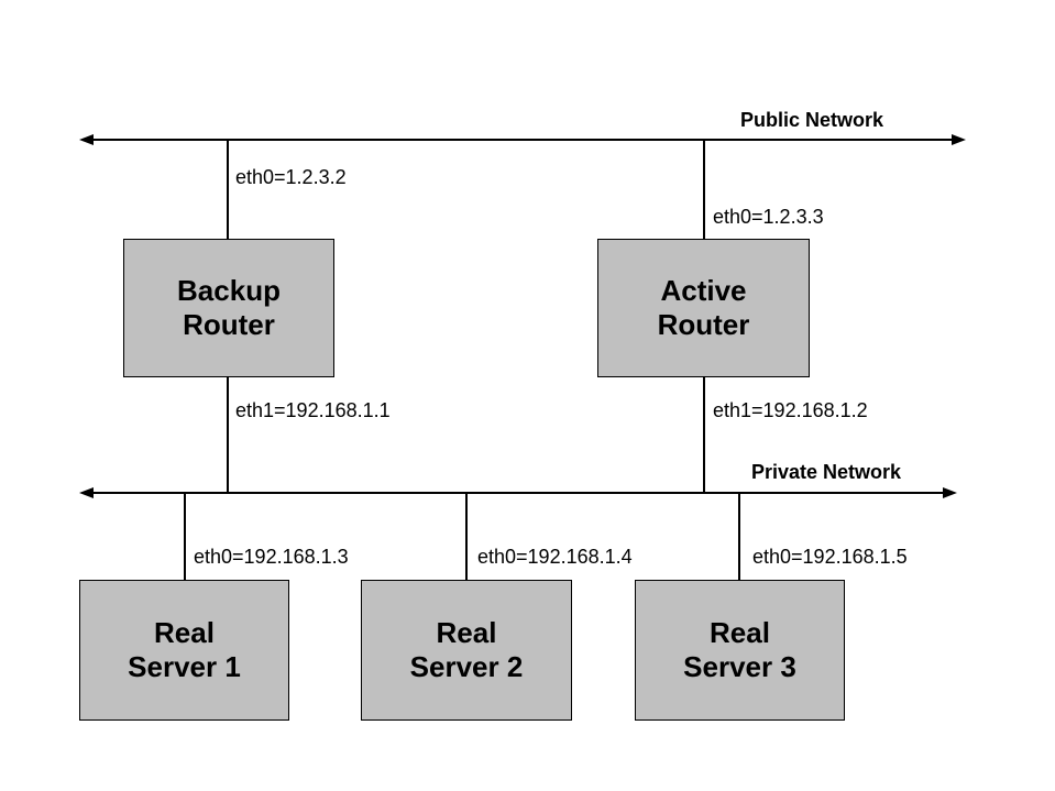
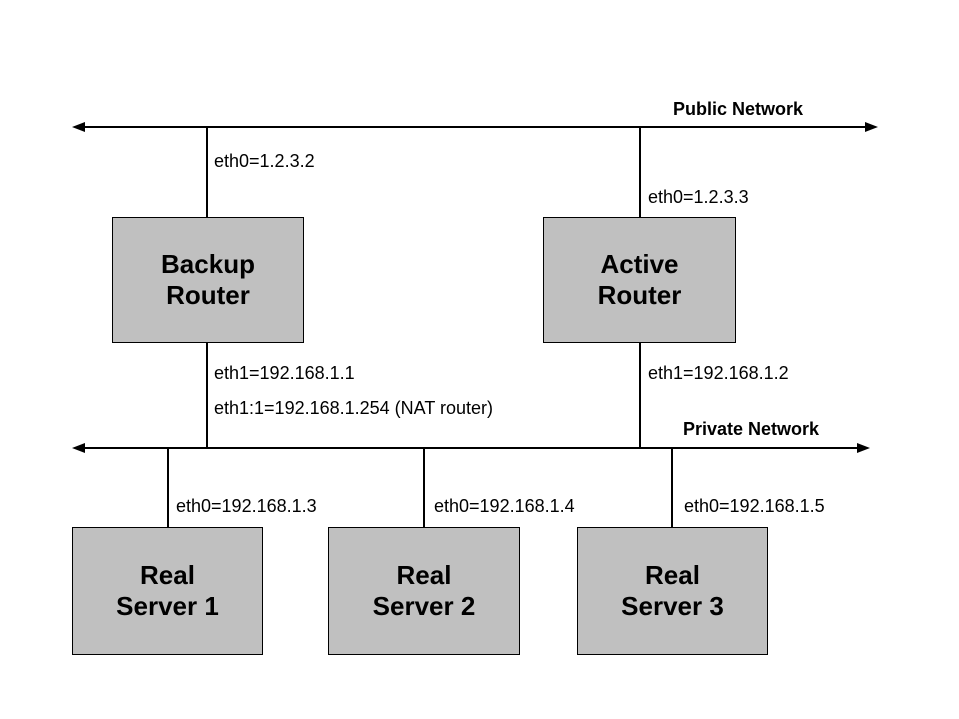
  Public Network
  Private Network
  eth0=1.2.3.2
  eth0=1.2.3.3
  Backup
  Router
  Active
  Router
  eth1=192.168.1.1
+ eth1:1=192.168.1.254 (NAT router)
  eth1=192.168.1.2
  eth0=192.168.1.3
  eth0=192.168.1.4
  eth0=192.168.1.5
  Real
  Server 1
  Real
  Server 2
  Real
  Server 3
